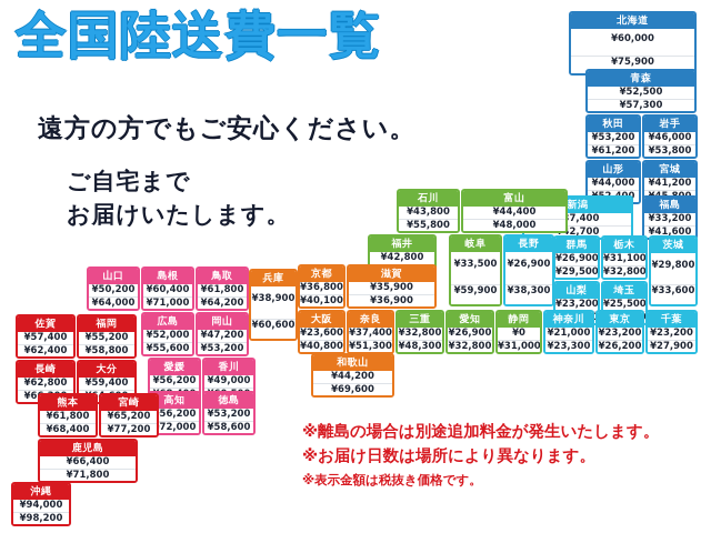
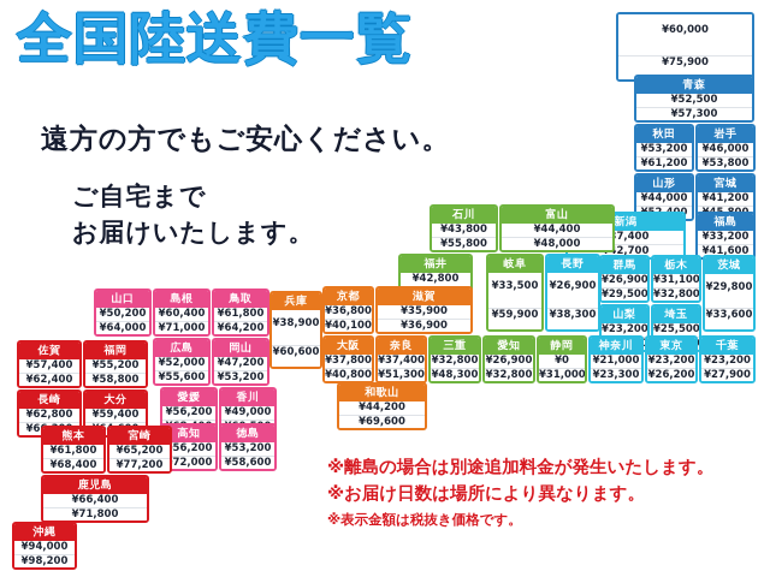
  全国陸送費一覧
  遠方の方でもご安心ください。
  ご自宅まで
  お届けいたします。
- 北海道
  ¥60,000
  ¥75,900
  青森
  ¥52,500
  ¥57,300
  秋田
  ¥53,200
  ¥61,200
  岩手
  ¥46,000
  ¥53,800
  山形
  ¥44,000
  宮城
  ¥41,200
  新潟
  7,400
  2,700
  福島
  ¥33,200
  ¥41,600
  群馬
  ¥26,900
  ¥29,500
  栃木
  ¥31,100
  ¥32,800
  茨城
  ¥29,800
  ¥33,600
  山梨
  ¥23,200
  埼玉
  ¥25,500
  神奈川
  ¥21,000
  ¥23,300
  東京
  ¥23,200
  ¥26,200
  千葉
  ¥23,200
  ¥27,900
  石川
  ¥43,800
  ¥55,800
  富山
  ¥44,400
  ¥48,000
  福井
  ¥42,800
  岐阜
  ¥33,500
  ¥59,900
  長野
  ¥26,900
  ¥38,300
  滋賀
  ¥35,900
  ¥36,900
  京都
  ¥36,800
  ¥40,100
  大阪
- ¥23,600
+ ¥37,800
  ¥40,800
  奈良
  ¥37,400
  ¥51,300
  和歌山
  ¥44,200
  ¥69,600
  三重
  ¥32,800
  ¥48,300
  愛知
  ¥26,900
  ¥32,800
  静岡
  ¥0
  ¥31,000
  兵庫
  ¥38,900
  ¥60,600
  山口
  ¥50,200
  ¥64,000
  島根
  ¥60,400
  ¥71,000
  鳥取
  ¥61,800
  ¥64,200
  広島
  ¥52,000
  ¥55,600
  岡山
  ¥47,200
  ¥53,200
  愛媛
  ¥56,200
  香川
  ¥49,000
  高知
  56,200
  72,000
  徳島
  ¥53,200
  ¥58,600
  佐賀
  ¥57,400
  ¥62,400
  福岡
  ¥55,200
  ¥58,800
  長崎
  ¥62,800
  大分
  ¥59,400
  熊本
  ¥61,800
  ¥68,400
  宮崎
  ¥65,200
  ¥77,200
  鹿児島
  ¥66,400
  ¥71,800
  沖縄
  ¥94,000
  ¥98,200
  ※離島の場合は別途追加料金が発生いたします。
  ※お届け日数は場所により異なります。
  ※表示金額は税抜き価格です。
